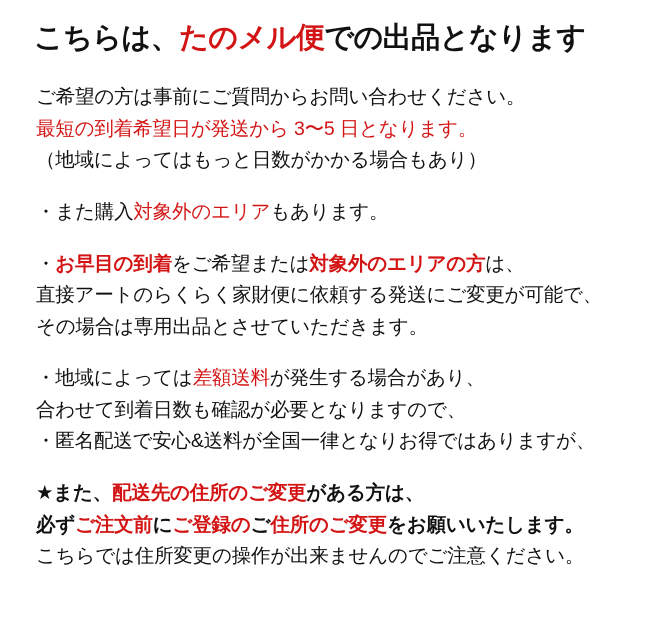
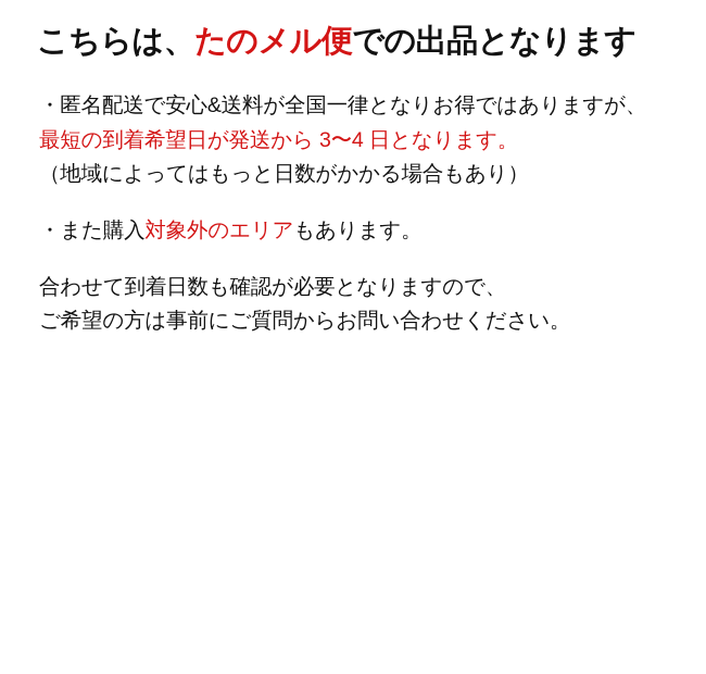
  こちらは、たのメル便での出品となります
- ご希望の方は事前にご質問からお問い合わせください。
+ ・匿名配送で安心&送料が全国一律となりお得ではありますが、
- 最短の到着希望日が発送から 3〜5 日となります。
+ 最短の到着希望日が発送から 3〜4 日となります。
  （地域によってはもっと日数がかかる場合もあり）
  ・また購入対象外のエリアもあります。
- ・お早目の到着をご希望または対象外のエリアの方は、
- 直接アートのらくらく家財便に依頼する発送にご変更が可能で、
- その場合は専用出品とさせていただきます。
- ・地域によっては差額送料が発生する場合があり、
  合わせて到着日数も確認が必要となりますので、
- ・匿名配送で安心&送料が全国一律となりお得ではありますが、
+ ご希望の方は事前にご質問からお問い合わせください。
- ★また、配送先の住所のご変更がある方は、
- 必ずご注文前にご登録のご住所のご変更をお願いいたします。
- こちらでは住所変更の操作が出来ませんのでご注意ください。
